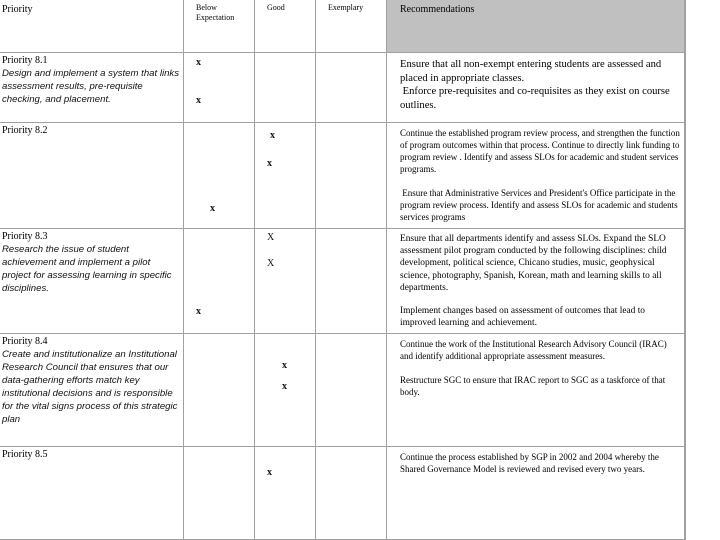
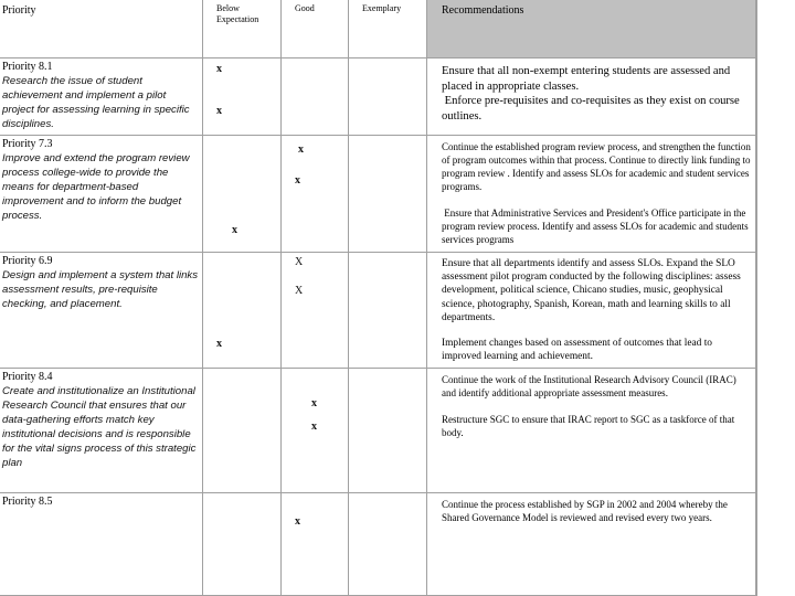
  Priority
  Below Expectation
  Good
  Exemplary
  Recommendations
  Priority 8.1
- Design and implement a system that links assessment results, pre-requisite checking, and placement.
+ Research the issue of student achievement and implement a pilot project for assessing learning in specific disciplines.
  x
  x
  Ensure that all non-exempt entering students are assessed and placed in appropriate classes.
  Enforce pre-requisites and co-requisites as they exist on course outlines.
- Priority 8.2
+ Priority 7.3
+ Improve and extend the program review process college-wide to provide the means for department-based improvement and to inform the budget process.
  x
  x
  x
  Continue the established program review process, and strengthen the function of program outcomes within that process. Continue to directly link funding to program review . Identify and assess SLOs for academic and student services programs.
  Ensure that Administrative Services and President's Office participate in the program review process. Identify and assess SLOs for academic and students services programs
- Priority 8.3
+ Priority 6.9
- Research the issue of student achievement and implement a pilot project for assessing learning in specific disciplines.
+ Design and implement a system that links assessment results, pre-requisite checking, and placement.
  x
  X
  X
- Ensure that all departments identify and assess SLOs. Expand the SLO assessment pilot program conducted by the following disciplines: child development, political science, Chicano studies, music, geophysical science, photography, Spanish, Korean, math and learning skills to all departments.
+ Ensure that all departments identify and assess SLOs. Expand the SLO assessment pilot program conducted by the following disciplines: assess development, political science, Chicano studies, music, geophysical science, photography, Spanish, Korean, math and learning skills to all departments.
  Implement changes based on assessment of outcomes that lead to improved learning and achievement.
  Priority 8.4
  Create and institutionalize an Institutional Research Council that ensures that our data-gathering efforts match key institutional decisions and is responsible for the vital signs process of this strategic plan
  x
  x
  Continue the work of the Institutional Research Advisory Council (IRAC) and identify additional appropriate assessment measures.
  Restructure SGC to ensure that IRAC report to SGC as a taskforce of that body.
  Priority 8.5
  x
  Continue the process established by SGP in 2002 and 2004 whereby the Shared Governance Model is reviewed and revised every two years.
